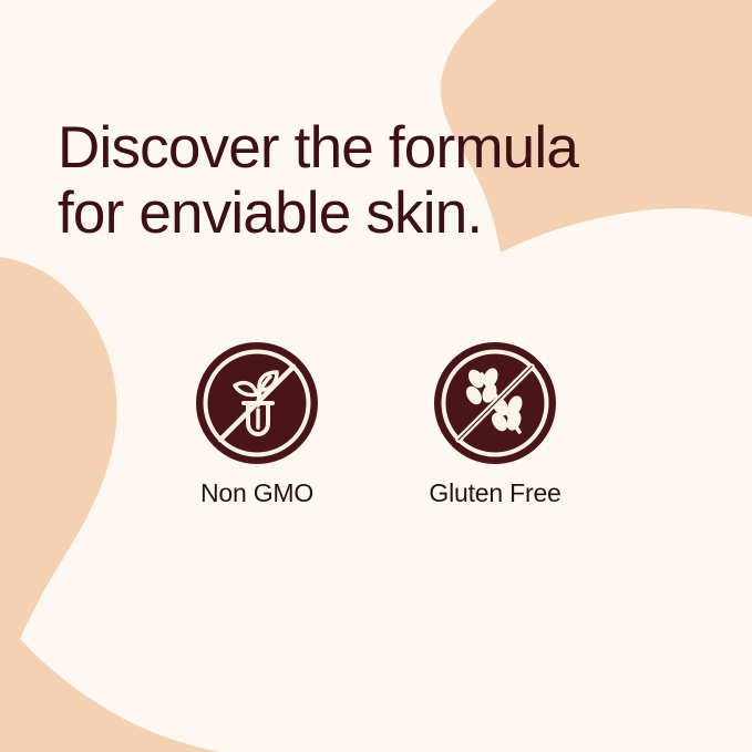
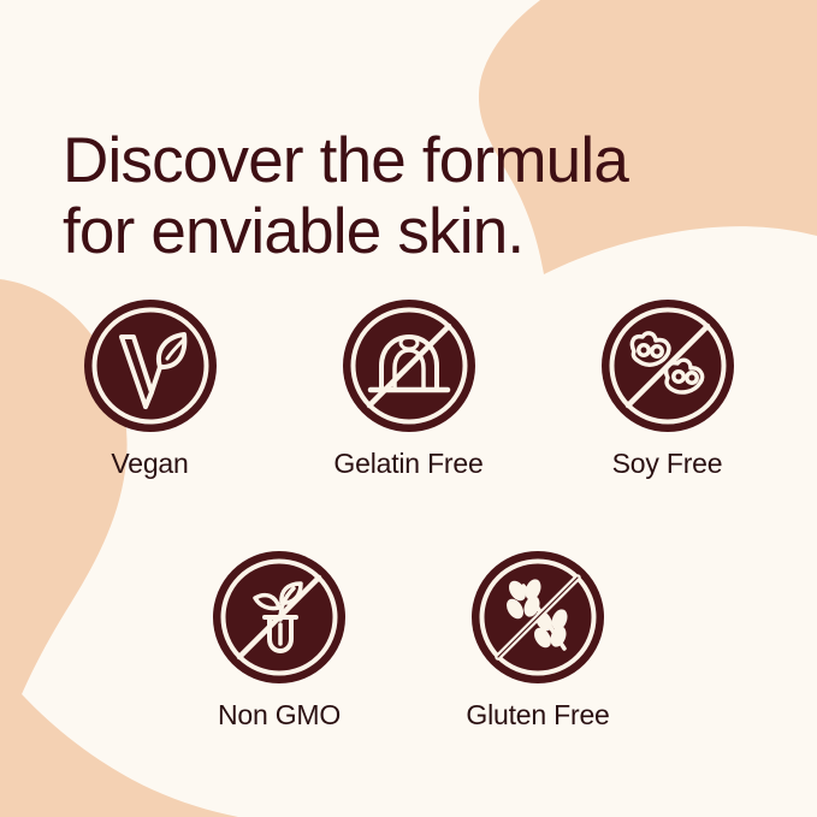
  Discover the formula
  for enviable skin.
+ Vegan
+ Gelatin Free
+ Soy Free
  Non GMO
  Gluten Free
